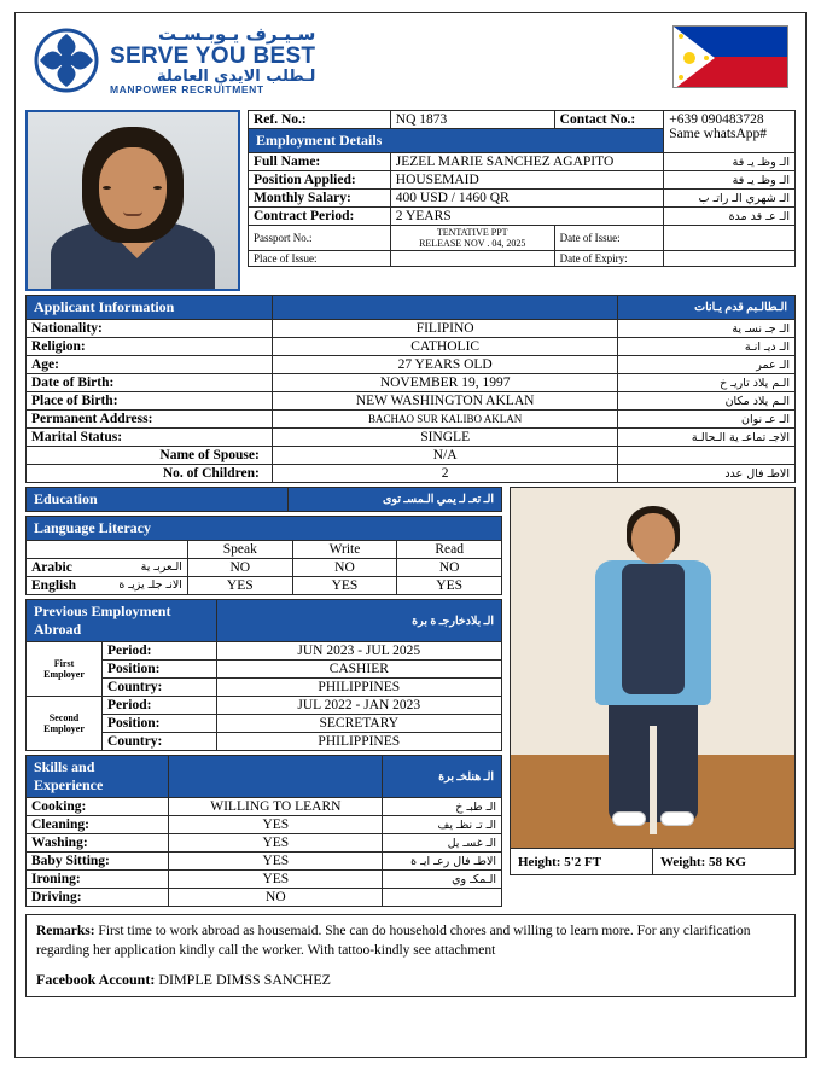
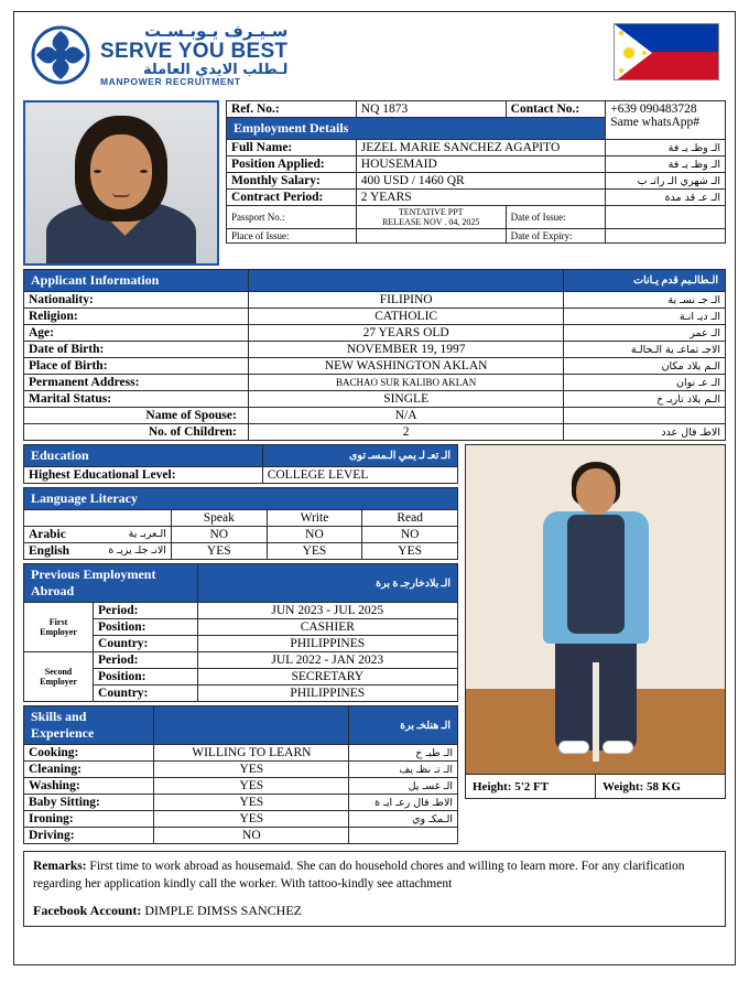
  سـيـرف يـوبـسـت
  SERVE YOU BEST
  لـطلب الايدي العاملة
  MANPOWER RECRUITMENT
  Ref. No.:	NQ 1873	Contact No.:	+639 090483728 Same whatsApp#
  Employment Details
  Full Name:	JEZEL MARIE SANCHEZ AGAPITO	الـ وظـ يـ فة
  Position Applied:	HOUSEMAID	الـ وظـ يـ فة
  Monthly Salary:	400 USD / 1460 QR	الـ شهري الـ راتـ ب
  Contract Period:	2 YEARS	الـ عـ قد مدة
  Passport No.:	TENTATIVE PPT RELEASE NOV . 04, 2025	Date of Issue:
  Place of Issue:		Date of Expiry:
  Applicant Information		الـطالـبم قدم يـانات
  Nationality:	FILIPINO	الـ جـ نسـ ية
  Religion:	CATHOLIC	الـ ديـ انـة
  Age:	27 YEARS OLD	الـ عمر
- Date of Birth:	NOVEMBER 19, 1997	الـم يلاد تاريـ خ
+ Date of Birth:	NOVEMBER 19, 1997	الاجـ تماعـ ية الـحالـة
  Place of Birth:	NEW WASHINGTON AKLAN	الـم يلاد مكان
  Permanent Address:	BACHAO SUR KALIBO AKLAN	الـ عـ نوان
- Marital Status:	SINGLE	الاجـ تماعـ ية الـحالـة
+ Marital Status:	SINGLE	الـم يلاد تاريـ خ
  Name of Spouse:	N/A
  No. of Children:	2	الاطـ فال عدد
  Education	الـ تعـ لـ يمي الـمسـ توى
+ Highest Educational Level:	COLLEGE LEVEL
  Language Literacy
  	Speak	Write	Read
  Arabic الـعربـ ية	NO	NO	NO
  English الانـ جلـ يزيـ ة	YES	YES	YES
  Previous Employment Abroad	الـ بلادخارجـ ة برة
  First Employer	Period:	JUN 2023 - JUL 2025
  Position:	CASHIER
  Country:	PHILIPPINES
  Second Employer	Period:	JUL 2022 - JAN 2023
  Position:	SECRETARY
  Country:	PHILIPPINES
  Skills and Experience		الـ هنلخـ برة
  Cooking:	WILLING TO LEARN	الـ طبـ خ
  Cleaning:	YES	الـ تـ نظـ يف
  Washing:	YES	الـ غسـ يل
  Baby Sitting:	YES	الاطـ فال رعـ ايـ ة
  Ironing:	YES	الـمكـ وي
  Driving:	NO
  Height:
  5'2 FT
  Weight:
  58 KG
  Remarks: First time to work abroad as housemaid. She can do household chores and willing to learn more. For any clarification regarding her application kindly call the worker. With tattoo-kindly see attachment
  Facebook Account: DIMPLE DIMSS SANCHEZ
